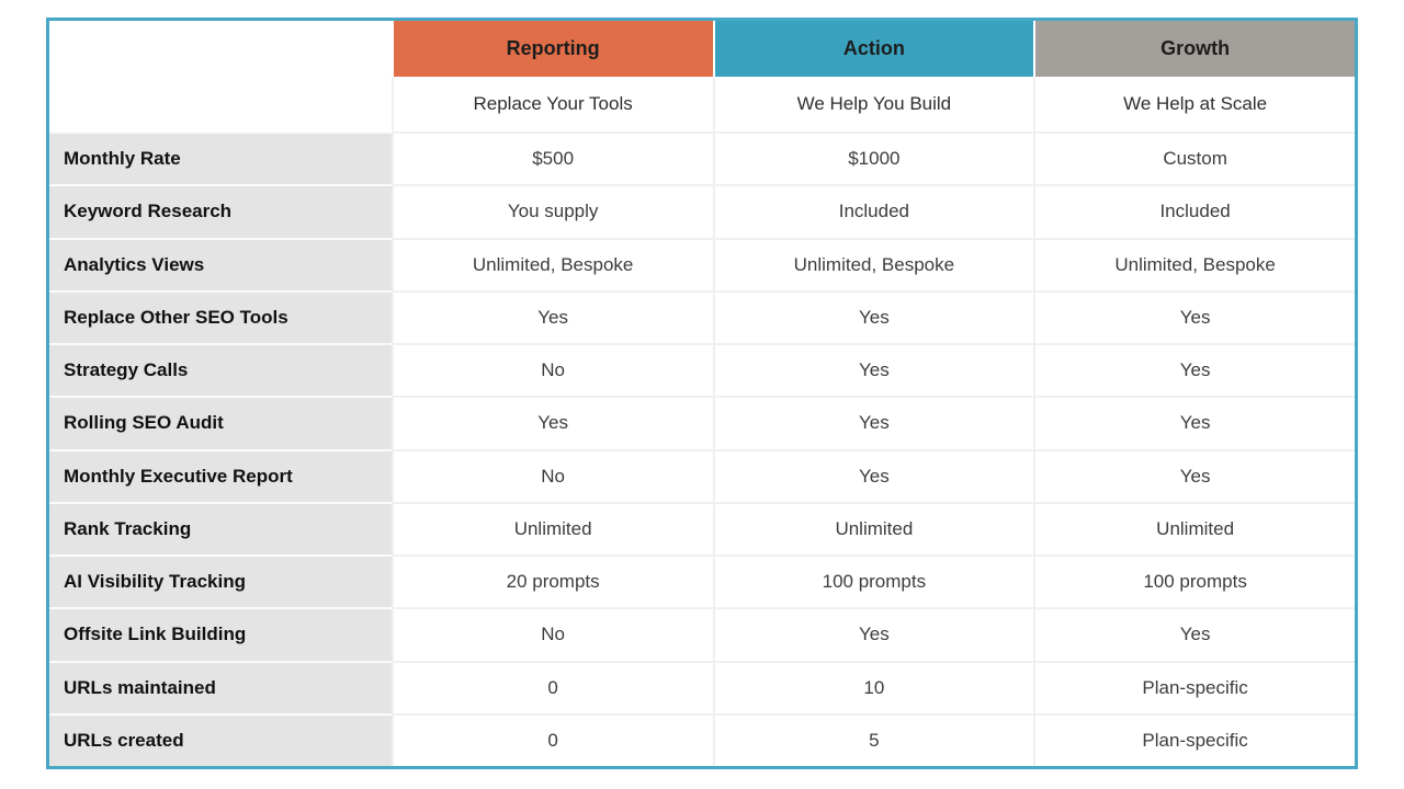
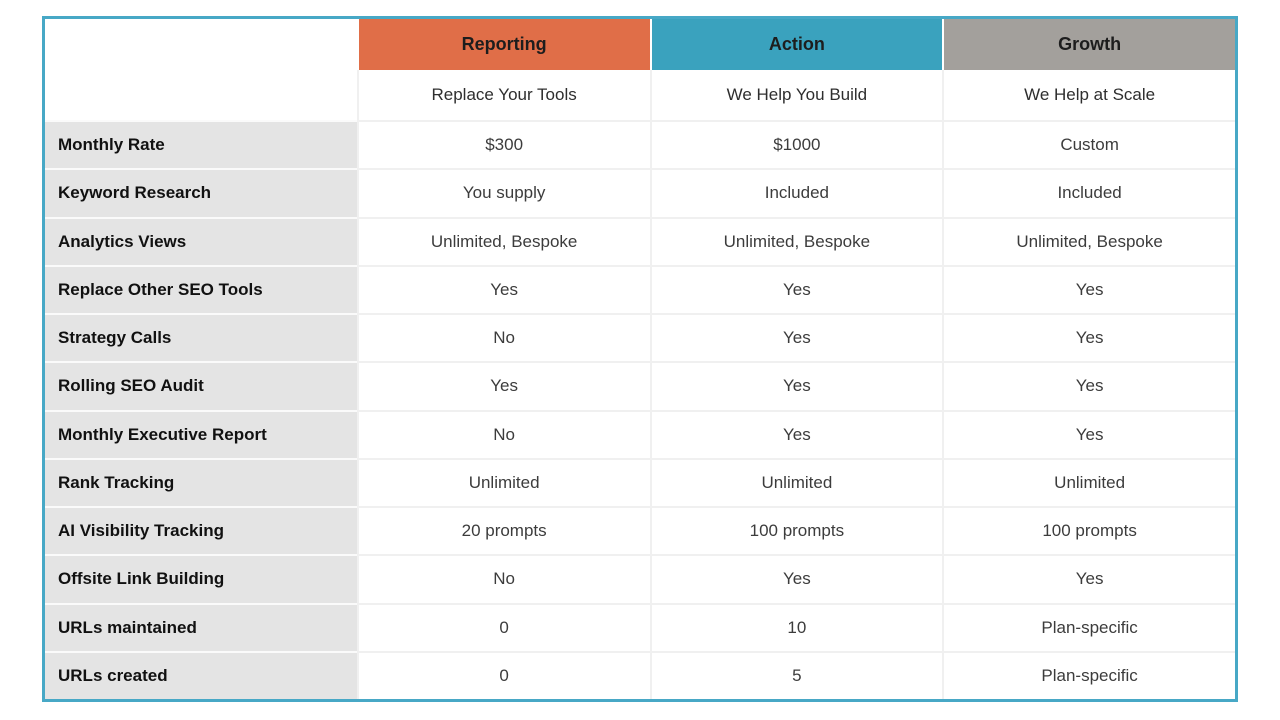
  Reporting
  Action
  Growth
  Replace Your Tools
  We Help You Build
  We Help at Scale
  Monthly Rate
- $500
+ $300
  $1000
  Custom
  Keyword Research
  You supply
  Included
  Included
  Analytics Views
  Unlimited, Bespoke
  Unlimited, Bespoke
  Unlimited, Bespoke
  Replace Other SEO Tools
  Yes
  Yes
  Yes
  Strategy Calls
  No
  Yes
  Yes
  Rolling SEO Audit
  Yes
  Yes
  Yes
  Monthly Executive Report
  No
  Yes
  Yes
  Rank Tracking
  Unlimited
  Unlimited
  Unlimited
  AI Visibility Tracking
  20 prompts
  100 prompts
  100 prompts
  Offsite Link Building
  No
  Yes
  Yes
  URLs maintained
  0
  10
  Plan-specific
  URLs created
  0
  5
  Plan-specific
